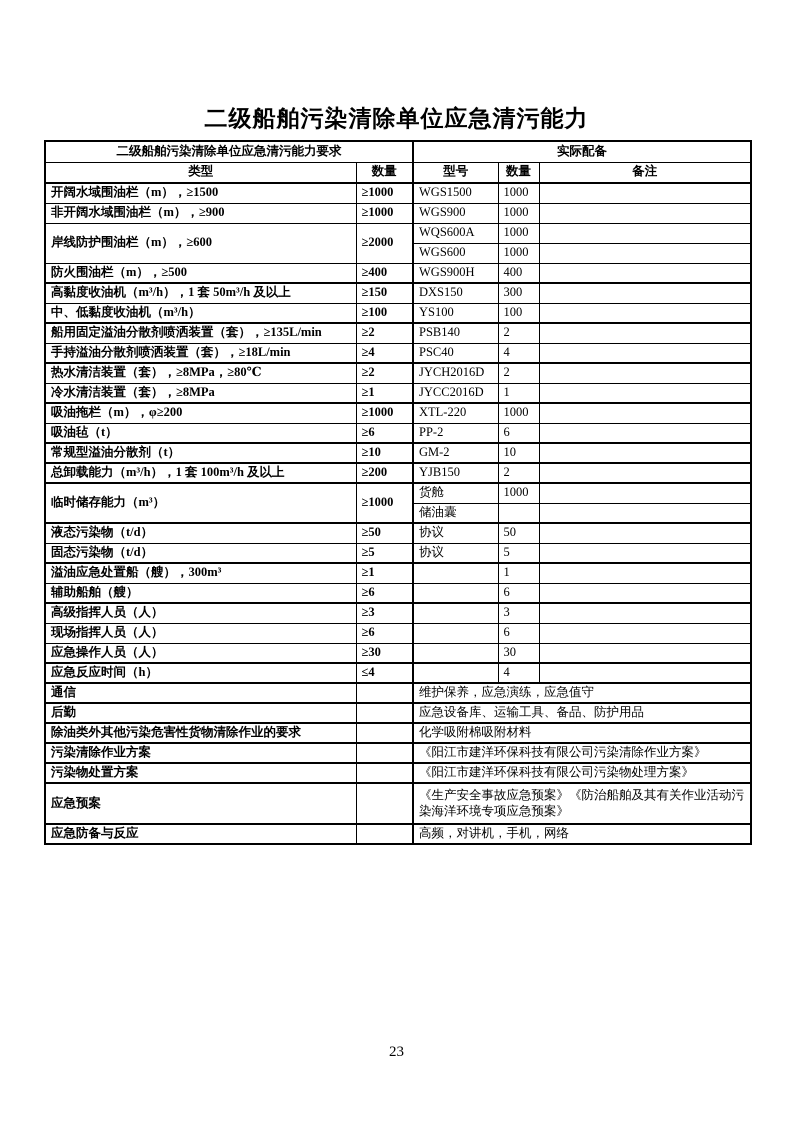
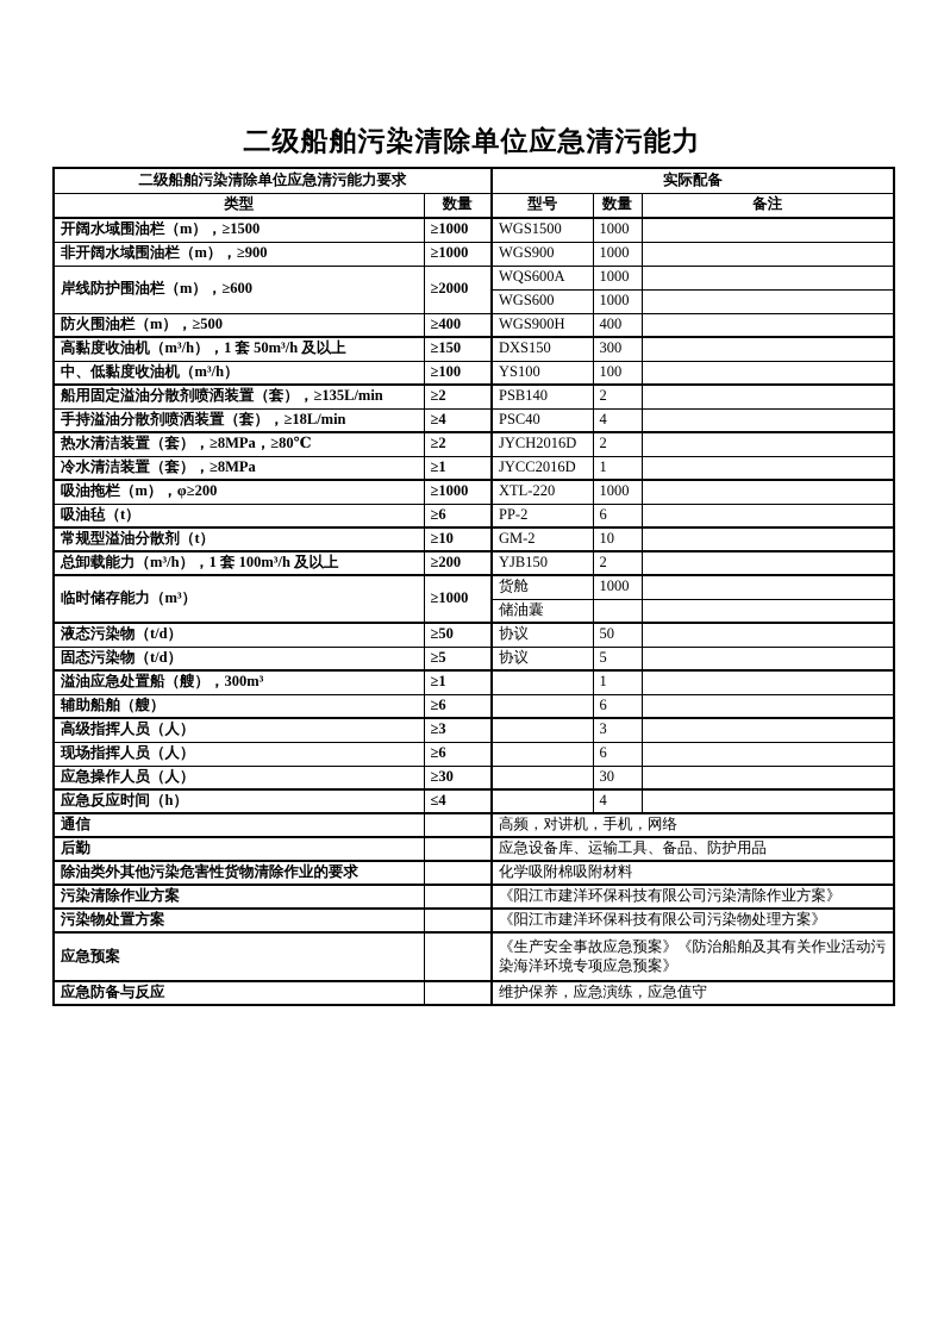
  二级船舶污染清除单位应急清污能力
  二级船舶污染清除单位应急清污能力要求	实际配备
  类型	数量	型号	数量	备注
  开阔水域围油栏（m），≥1500	≥1000	WGS1500	1000
  非开阔水域围油栏（m），≥900	≥1000	WGS900	1000
  岸线防护围油栏（m），≥600	≥2000	WQS600A	1000
  WGS600	1000
  防火围油栏（m），≥500	≥400	WGS900H	400
  高黏度收油机（m³/h），1 套 50m³/h 及以上	≥150	DXS150	300
  中、低黏度收油机（m³/h）	≥100	YS100	100
  船用固定溢油分散剂喷洒装置（套），≥135L/min	≥2	PSB140	2
  手持溢油分散剂喷洒装置（套），≥18L/min	≥4	PSC40	4
  热水清洁装置（套），≥8MPa，≥80℃	≥2	JYCH2016D	2
  冷水清洁装置（套），≥8MPa	≥1	JYCC2016D	1
  吸油拖栏（m），φ≥200	≥1000	XTL-220	1000
  吸油毡（t）	≥6	PP-2	6
  常规型溢油分散剂（t）	≥10	GM-2	10
  总卸载能力（m³/h），1 套 100m³/h 及以上	≥200	YJB150	2
  临时储存能力（m³）	≥1000	货舱	1000
  储油囊
  液态污染物（t/d）	≥50	协议	50
  固态污染物（t/d）	≥5	协议	5
  溢油应急处置船（艘），300m³	≥1		1
  辅助船舶（艘）	≥6		6
  高级指挥人员（人）	≥3		3
  现场指挥人员（人）	≥6		6
  应急操作人员（人）	≥30		30
  应急反应时间（h）	≤4		4
- 通信		维护保养，应急演练，应急值守
+ 通信		高频，对讲机，手机，网络
  后勤		应急设备库、运输工具、备品、防护用品
  除油类外其他污染危害性货物清除作业的要求		化学吸附棉吸附材料
  污染清除作业方案		《阳江市建洋环保科技有限公司污染清除作业方案》
  污染物处置方案		《阳江市建洋环保科技有限公司污染物处理方案》
  应急预案		《生产安全事故应急预案》《防治船舶及其有关作业活动污染海洋环境专项应急预案》
- 应急防备与反应		高频，对讲机，手机，网络
+ 应急防备与反应		维护保养，应急演练，应急值守
- 23
